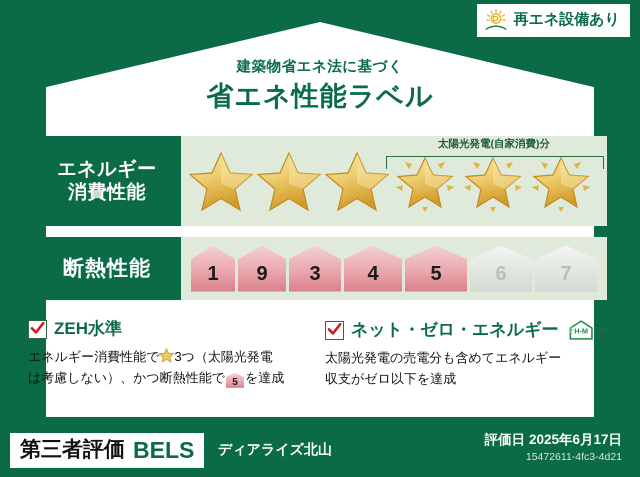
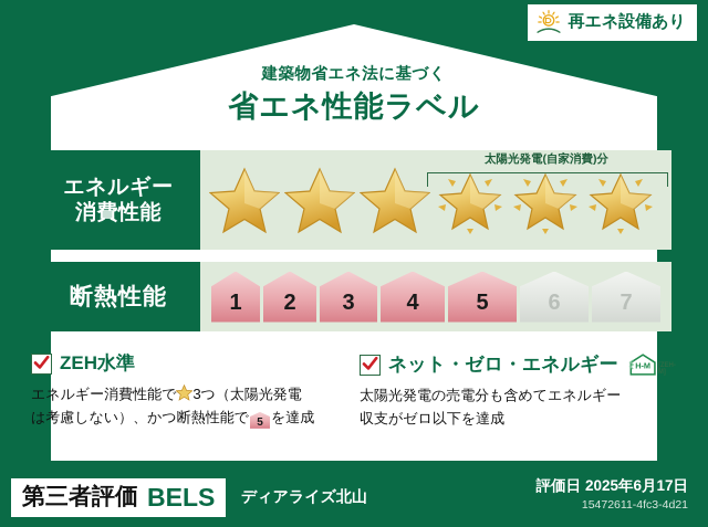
  再エネ設備あり
  建築物省エネ法に基づく
  省エネ性能ラベル
  エネルギー
  消費性能
  太陽光発電(自家消費)分
  断熱性能
  1
- 9
+ 2
  3
  4
  5
  6
  7
  ZEH水準
  エネルギー消費性能で 3つ（太陽光発電
  は考慮しない）、かつ断熱性能で 5 を達成
  ネット・ゼロ・エネルギー
  H-M
  太陽光発電の売電分も含めてエネルギー
  収支がゼロ以下を達成
  第三者評価
  BELS
  ディアライズ北山
  評価日 2025年6月17日
  15472611-4fc3-4d21
